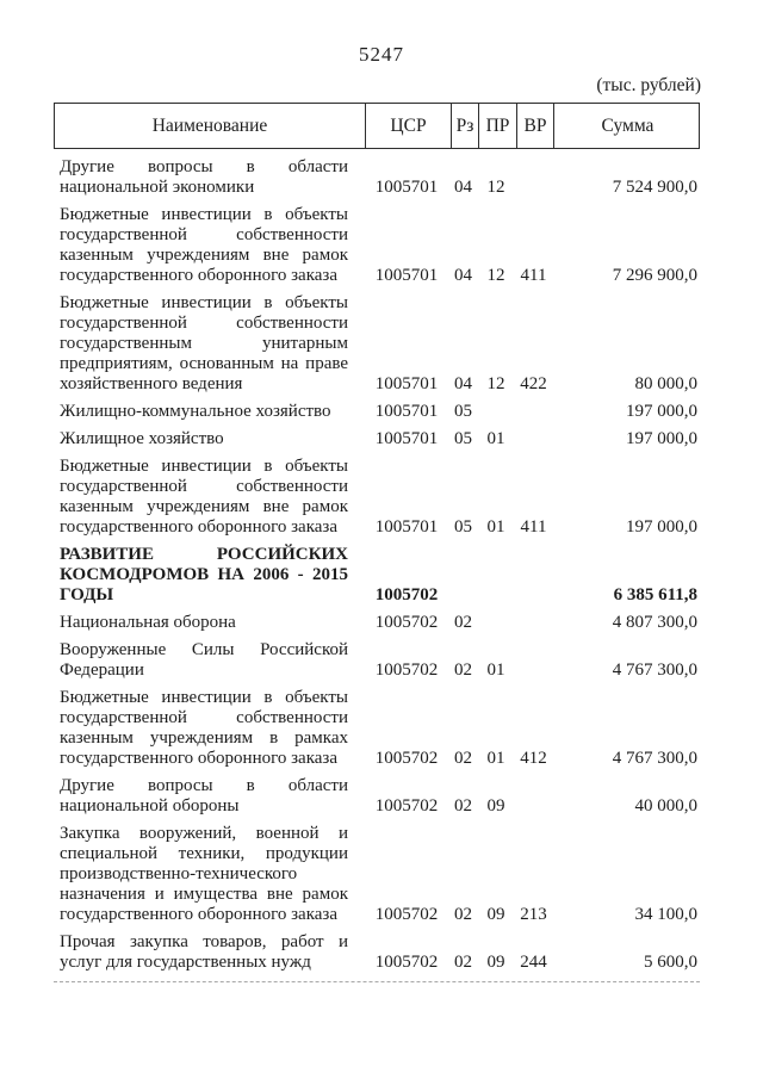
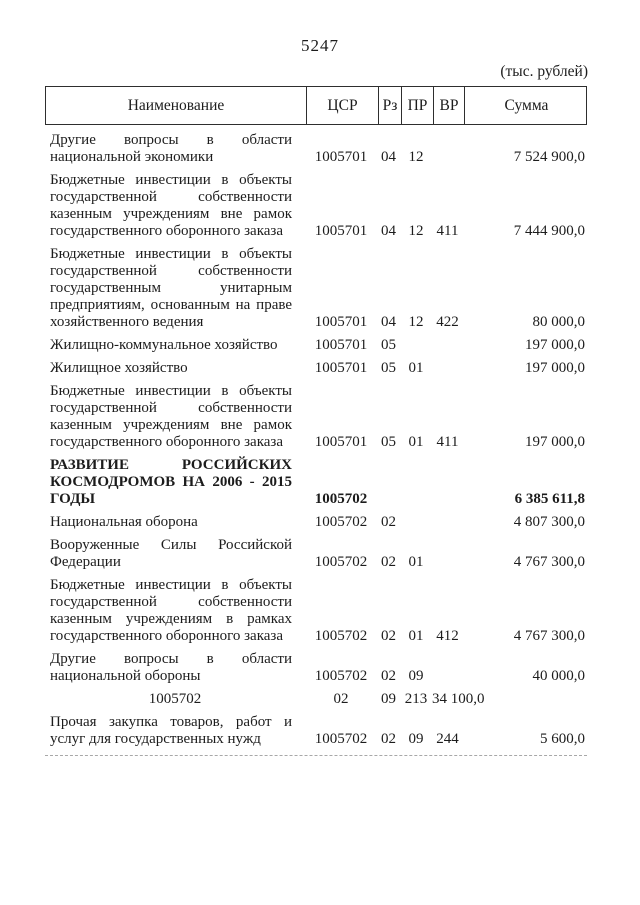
  5247
  (тыс. рублей)
  Наименование
  ЦСР
  Рз
  ПР
  ВР
  Сумма
  Другие вопросы в области национальной экономики
  1005701
  04
  12
  7 524 900,0
  Бюджетные инвестиции в объекты государственной собственности казенным учреждениям вне рамок государственного оборонного заказа
  1005701
  04
  12
  411
- 7 296 900,0
+ 7 444 900,0
  Бюджетные инвестиции в объекты государственной собственности государственным унитарным предприятиям, основанным на праве хозяйственного ведения
  1005701
  04
  12
  422
  80 000,0
  Жилищно-коммунальное хозяйство
  1005701
  05
  197 000,0
  Жилищное хозяйство
  1005701
  05
  01
  197 000,0
  Бюджетные инвестиции в объекты государственной собственности казенным учреждениям вне рамок государственного оборонного заказа
  1005701
  05
  01
  411
  197 000,0
  РАЗВИТИЕ РОССИЙСКИХ КОСМОДРОМОВ НА 2006 - 2015 ГОДЫ
  1005702
  6 385 611,8
  Национальная оборона
  1005702
  02
  4 807 300,0
  Вооруженные Силы Российской Федерации
  1005702
  02
  01
  4 767 300,0
  Бюджетные инвестиции в объекты государственной собственности казенным учреждениям в рамках государственного оборонного заказа
  1005702
  02
  01
  412
  4 767 300,0
  Другие вопросы в области национальной обороны
  1005702
  02
  09
  40 000,0
- Закупка вооружений, военной и специальной техники, продукции производственно-технического назначения и имущества вне рамок государственного оборонного заказа
  1005702
  02
  09
  213
  34 100,0
  Прочая закупка товаров, работ и услуг для государственных нужд
  1005702
  02
  09
  244
  5 600,0
